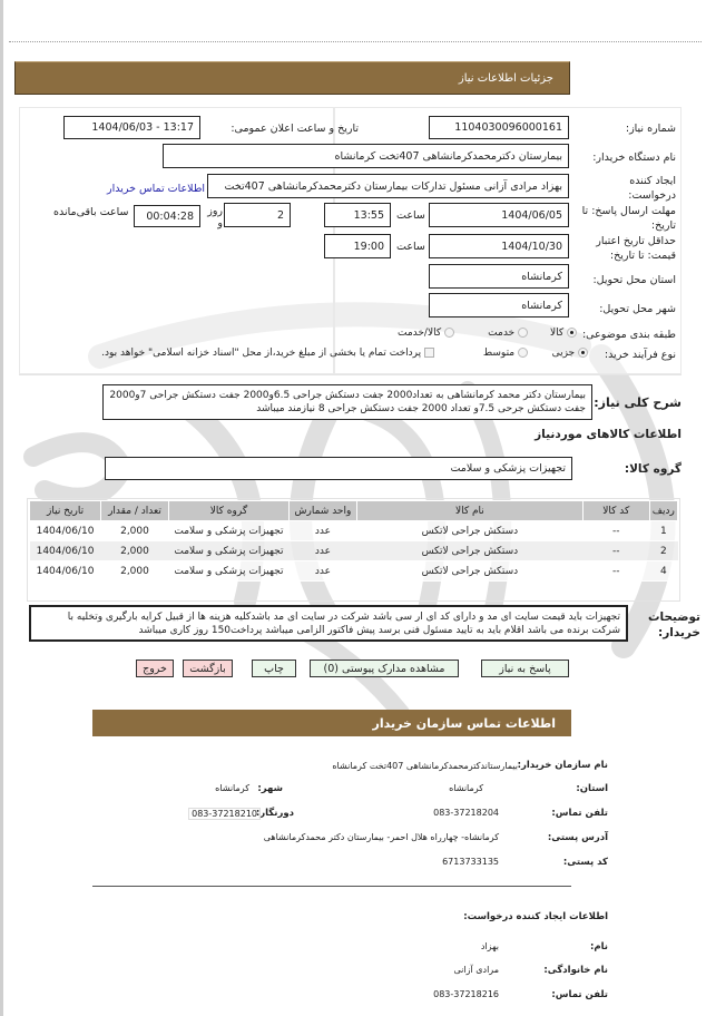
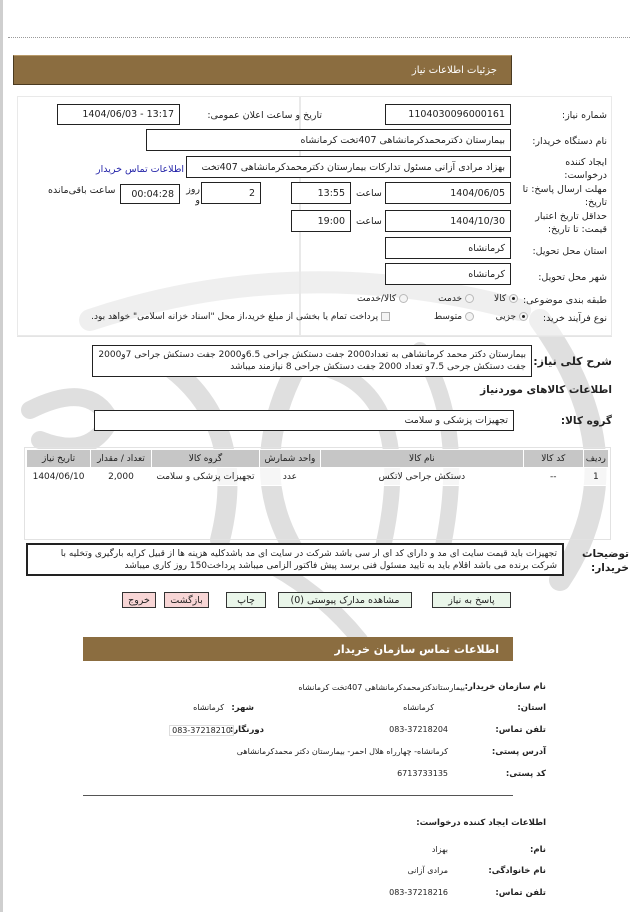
  جزئیات اطلاعات نیاز
  شماره نیاز:
  1104030096000161
  تاریخ و ساعت اعلان عمومی:
  1404/06/03 - 13:17
  نام دستگاه خریدار:
  بیمارستان دکترمحمدکرمانشاهی 407تخت کرمانشاه
  ایجاد کننده
  درخواست:
  بهزاد مرادی آزانی مسئول تدارکات بیمارستان دکترمحمدکرمانشاهی 407تخت
  اطلاعات تماس خریدار
  مهلت ارسال پاسخ: تا
  تاریخ:
  1404/06/05
  ساعت
  13:55
  2
  روز و
  00:04:28
  ساعت باقی‌مانده
  حداقل تاریخ اعتبار
  قیمت: تا تاریخ:
  1404/10/30
  ساعت
  19:00
  استان محل تحویل:
  کرمانشاه
  شهر محل تحویل:
  کرمانشاه
  طبقه بندی موضوعی:
  کالا
  خدمت
  کالا/خدمت
  نوع فرآیند خرید:
  جزیی
  متوسط
  پرداخت تمام یا بخشی از مبلغ خرید،از محل "اسناد خزانه اسلامی" خواهد بود.
  شرح کلی نیاز:
  بیمارستان دکتر محمد کرمانشاهی به تعداد2000 جفت دستکش جراحی 6.5و2000 جفت دستکش جراحی 7و2000 جفت دستکش جرحی 7.5و تعداد 2000 جفت دستکش جراحی 8 نیازمند میباشد
  اطلاعات کالاهای موردنیاز
  گروه کالا:
  تجهیزات پزشکی و سلامت
  ردیف	کد کالا	نام کالا	واحد شمارش	گروه کالا	تعداد / مقدار	تاریخ نیاز
  1	--	دستکش جراحی لاتکس	عدد	تجهیزات پزشکی و سلامت	2,000	1404/06/10
- 2	--	دستکش جراحی لاتکس	عدد	تجهیزات پزشکی و سلامت	2,000	1404/06/10
- 4	--	دستکش جراحی لاتکس	عدد	تجهیزات پزشکی و سلامت	2,000	1404/06/10
  توضیحات
  خریدار:
  تجهیزات باید قیمت سایت ای مد و دارای کد ای ار سی باشد شرکت در سایت ای مد باشدکلیه هزینه ها از قبیل کرایه بارگیری وتخلیه با شرکت برنده می باشد اقلام باید به تایید مسئول فنی برسد پیش فاکتور الزامی میباشد پرداخت150 روز کاری میباشد
  پاسخ به نیاز
  مشاهده مدارک پیوستی (0)
  چاپ
  بازگشت
  خروج
  اطلاعات تماس سازمان خریدار
  نام سازمان خریدار:
  بیمارستاندکترمحمدکرمانشاهی 407تخت کرمانشاه
  استان:
  کرمانشاه
  شهر:
  کرمانشاه
  تلفن تماس:
  083-37218204
  دورنگار:
  083-37218210
  آدرس پستی:
  کرمانشاه- چهارراه هلال احمر- بیمارستان دکتر محمدکرمانشاهی
  کد پستی:
  6713733135
  اطلاعات ایجاد کننده درخواست:
  نام:
  بهزاد
  نام خانوادگی:
  مرادی آزانی
  تلفن تماس:
  083-37218216
